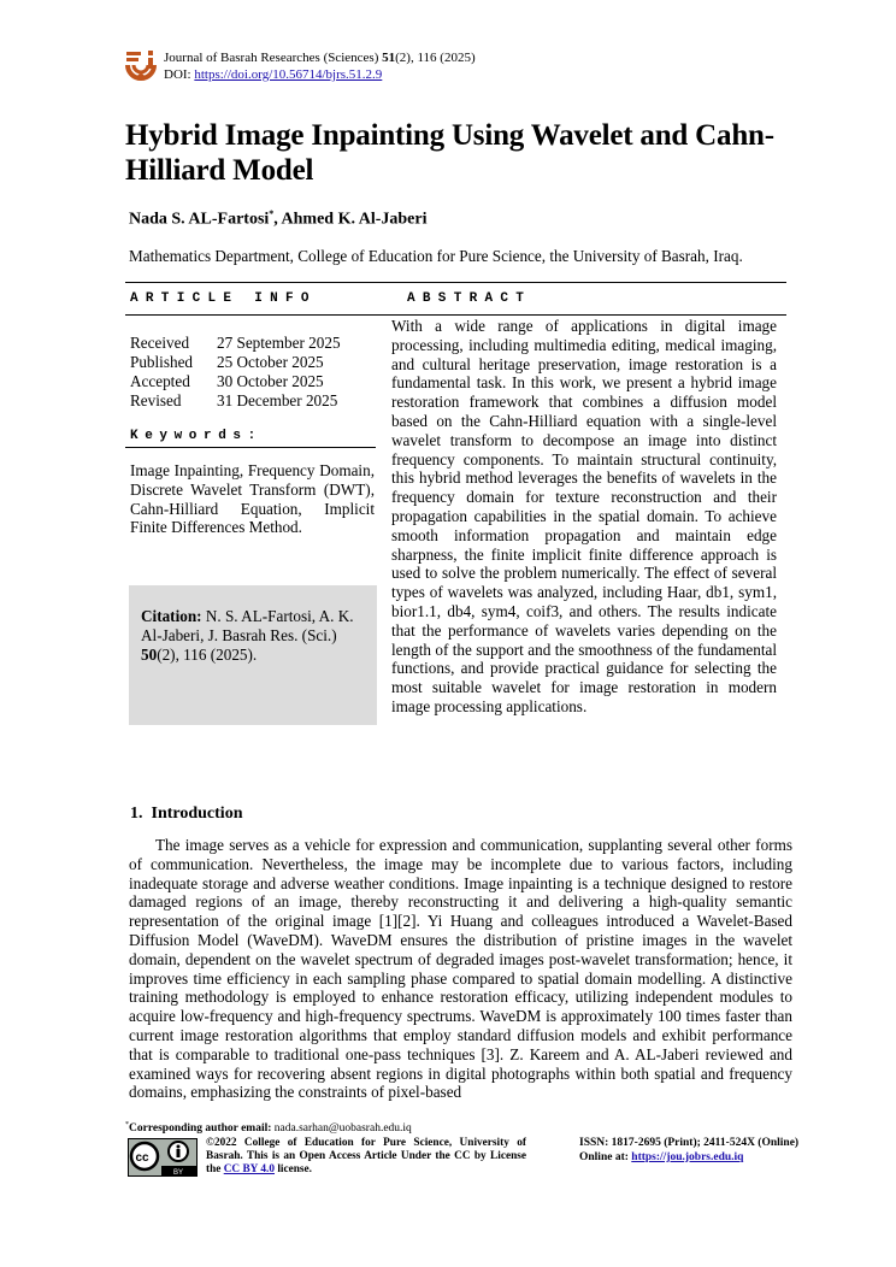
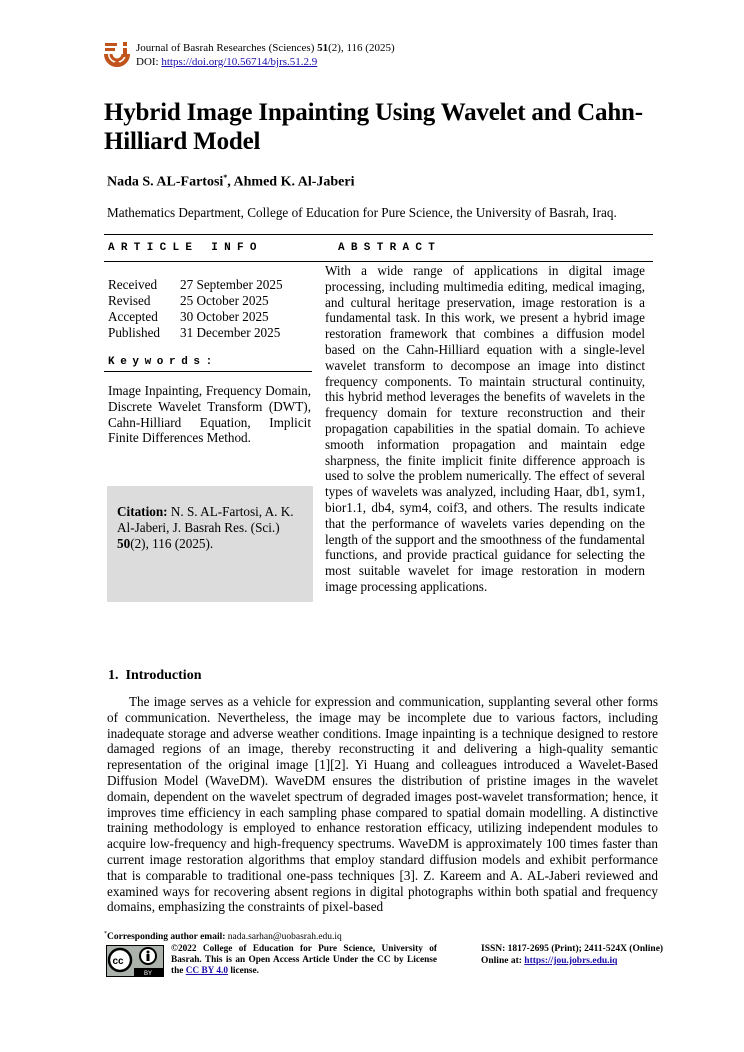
  Journal of Basrah Researches (Sciences) 51(2), 116 (2025)
  DOI: https://doi.org/10.56714/bjrs.51.2.9
  Hybrid Image Inpainting Using Wavelet and Cahn-Hilliard Model
  Nada S. AL-Fartosi*, Ahmed K. Al-Jaberi
  Mathematics Department, College of Education for Pure Science, the University of Basrah, Iraq.
  ARTICLE INFO
  ABSTRACT
  Received
  27 September 2025
- Published
+ Revised
  25 October 2025
  Accepted
  30 October 2025
- Revised
+ Published
  31 December 2025
  Keywords:
  Image Inpainting, Frequency Domain, Discrete Wavelet Transform (DWT), Cahn-Hilliard Equation, Implicit Finite Differences Method.
  Citation: N. S. AL-Fartosi, A. K. Al-Jaberi, J. Basrah Res. (Sci.) 50(2), 116 (2025).
  With a wide range of applications in digital image processing, including multimedia editing, medical imaging, and cultural heritage preservation, image restoration is a fundamental task. In this work, we present a hybrid image restoration framework that combines a diffusion model based on the Cahn-Hilliard equation with a single-level wavelet transform to decompose an image into distinct frequency components. To maintain structural continuity, this hybrid method leverages the benefits of wavelets in the frequency domain for texture reconstruction and their propagation capabilities in the spatial domain. To achieve smooth information propagation and maintain edge sharpness, the finite implicit finite difference approach is used to solve the problem numerically. The effect of several types of wavelets was analyzed, including Haar, db1, sym1, bior1.1, db4, sym4, coif3, and others. The results indicate that the performance of wavelets varies depending on the length of the support and the smoothness of the fundamental functions, and provide practical guidance for selecting the most suitable wavelet for image restoration in modern image processing applications.
  1. Introduction
  The image serves as a vehicle for expression and communication, supplanting several other forms of communication. Nevertheless, the image may be incomplete due to various factors, including inadequate storage and adverse weather conditions. Image inpainting is a technique designed to restore damaged regions of an image, thereby reconstructing it and delivering a high-quality semantic representation of the original image [1][2]. Yi Huang and colleagues introduced a Wavelet-Based Diffusion Model (WaveDM). WaveDM ensures the distribution of pristine images in the wavelet domain, dependent on the wavelet spectrum of degraded images post-wavelet transformation; hence, it improves time efficiency in each sampling phase compared to spatial domain modelling. A distinctive training methodology is employed to enhance restoration efficacy, utilizing independent modules to acquire low-frequency and high-frequency spectrums. WaveDM is approximately 100 times faster than current image restoration algorithms that employ standard diffusion models and exhibit performance that is comparable to traditional one-pass techniques [3]. Z. Kareem and A. AL-Jaberi reviewed and examined ways for recovering absent regions in digital photographs within both spatial and frequency domains, emphasizing the constraints of pixel-based
  Corresponding author email: nada.sarhan@uobasrah.edu.iq
  cc
  ©2022 College of Education for Pure Science, University of Basrah. This is an Open Access Article Under the CC by License the CC BY 4.0 license.
  ISSN: 1817-2695 (Print); 2411-524X (Online)
  Online at: https://jou.jobrs.edu.iq
